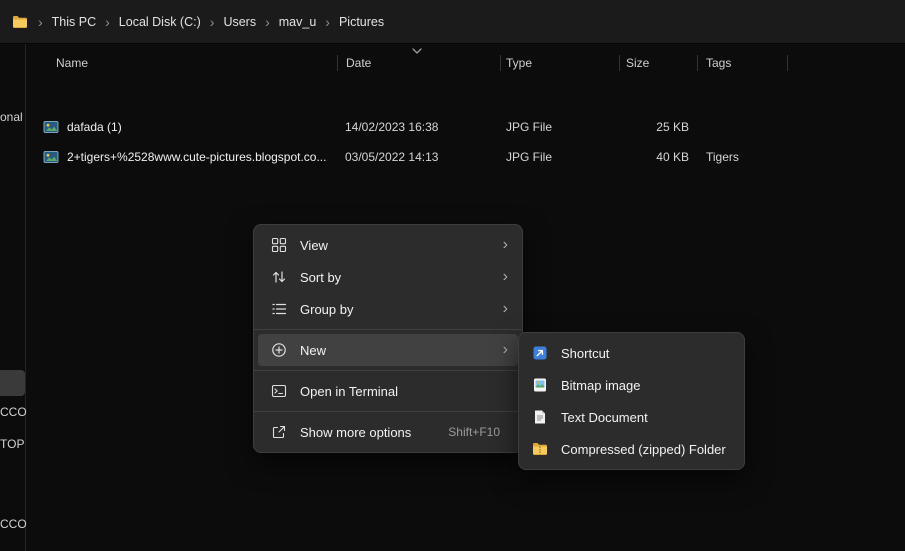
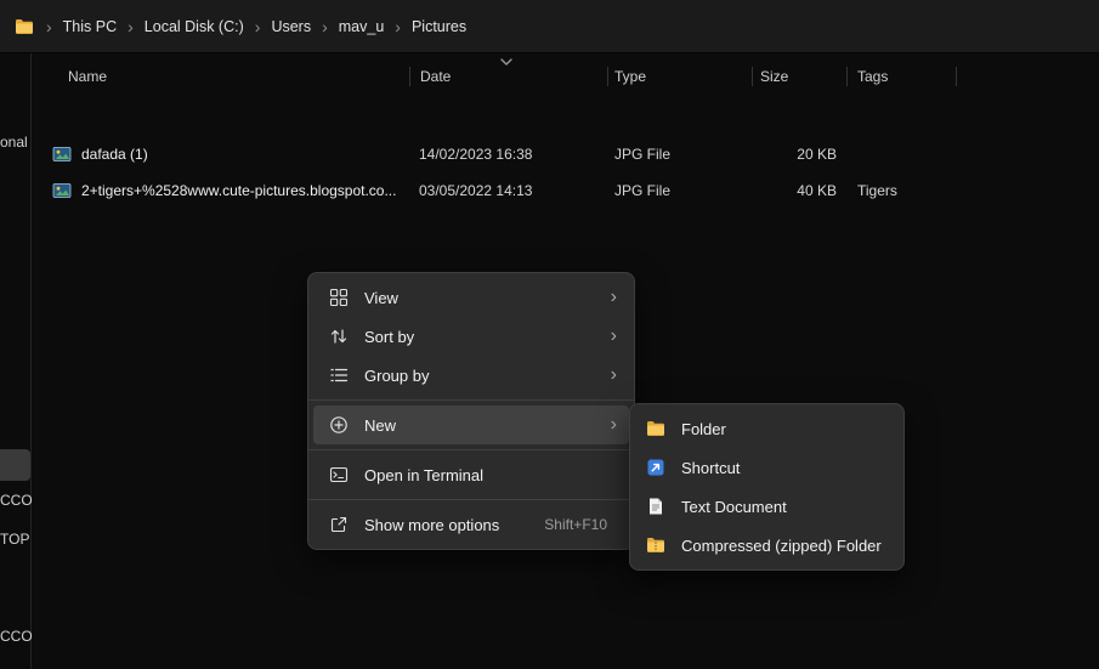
  ›
  This PC
  ›
  Local Disk (C:)
  ›
  Users
  ›
  mav_u
  ›
  Pictures
  onal
  CCO
  TOP
  CCO
  Name
  Date
  Type
  Size
  Tags
  dafada (1)
  14/02/2023 16:38
  JPG File
- 25 KB
+ 20 KB
  2+tigers+%2528www.cute-pictures.blogspot.co...
  03/05/2022 14:13
  JPG File
  40 KB
  Tigers
  View
  ›
  Sort by
  ›
  Group by
  ›
  New
  ›
  Open in Terminal
  Show more options
  Shift+F10
+ Folder
  Shortcut
- Bitmap image
  Text Document
  Compressed (zipped) Folder
